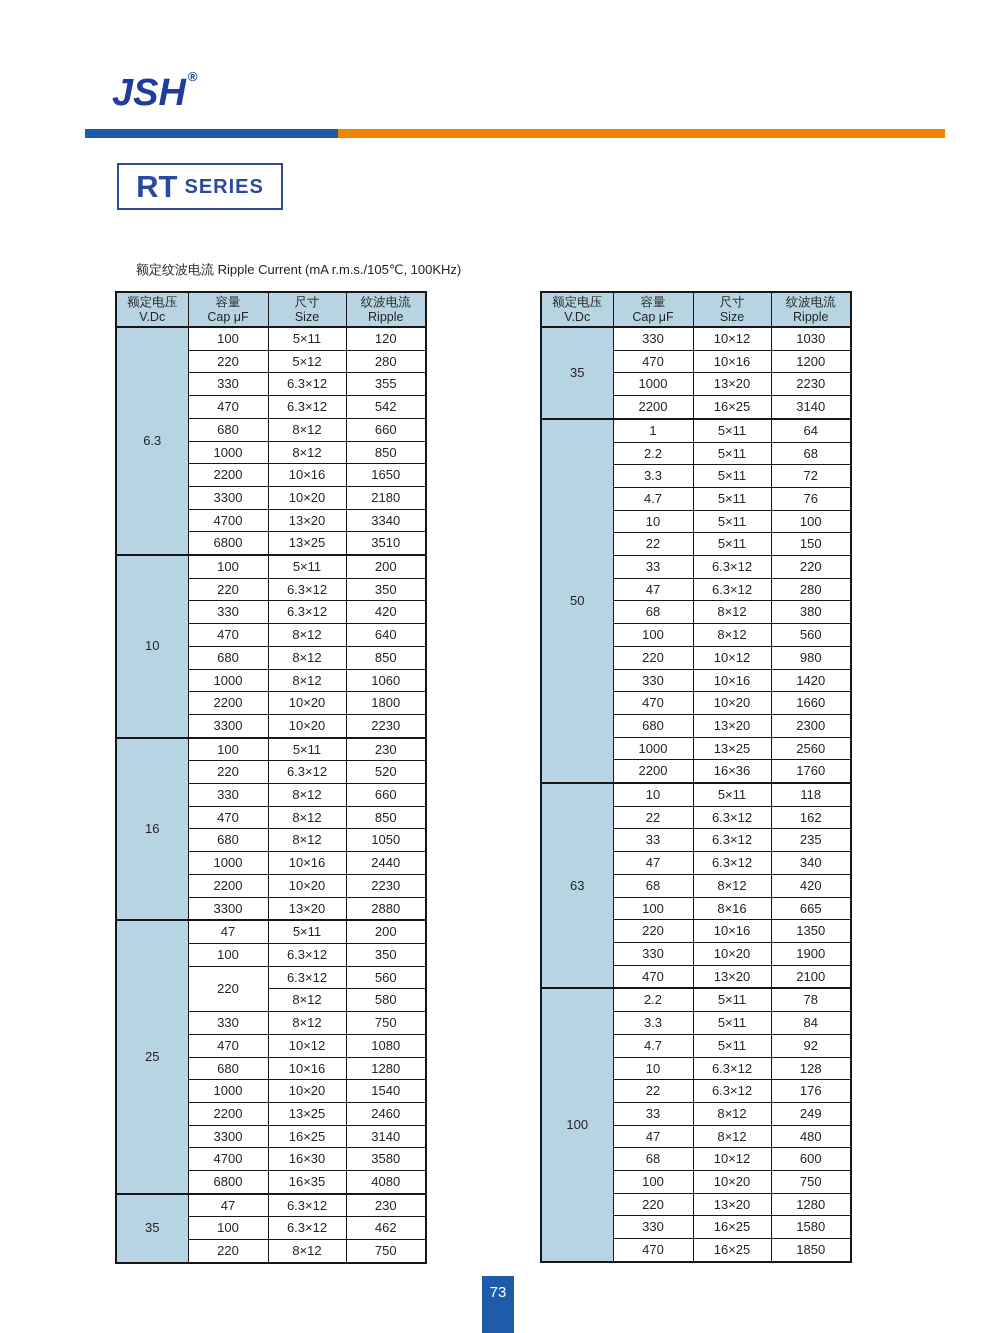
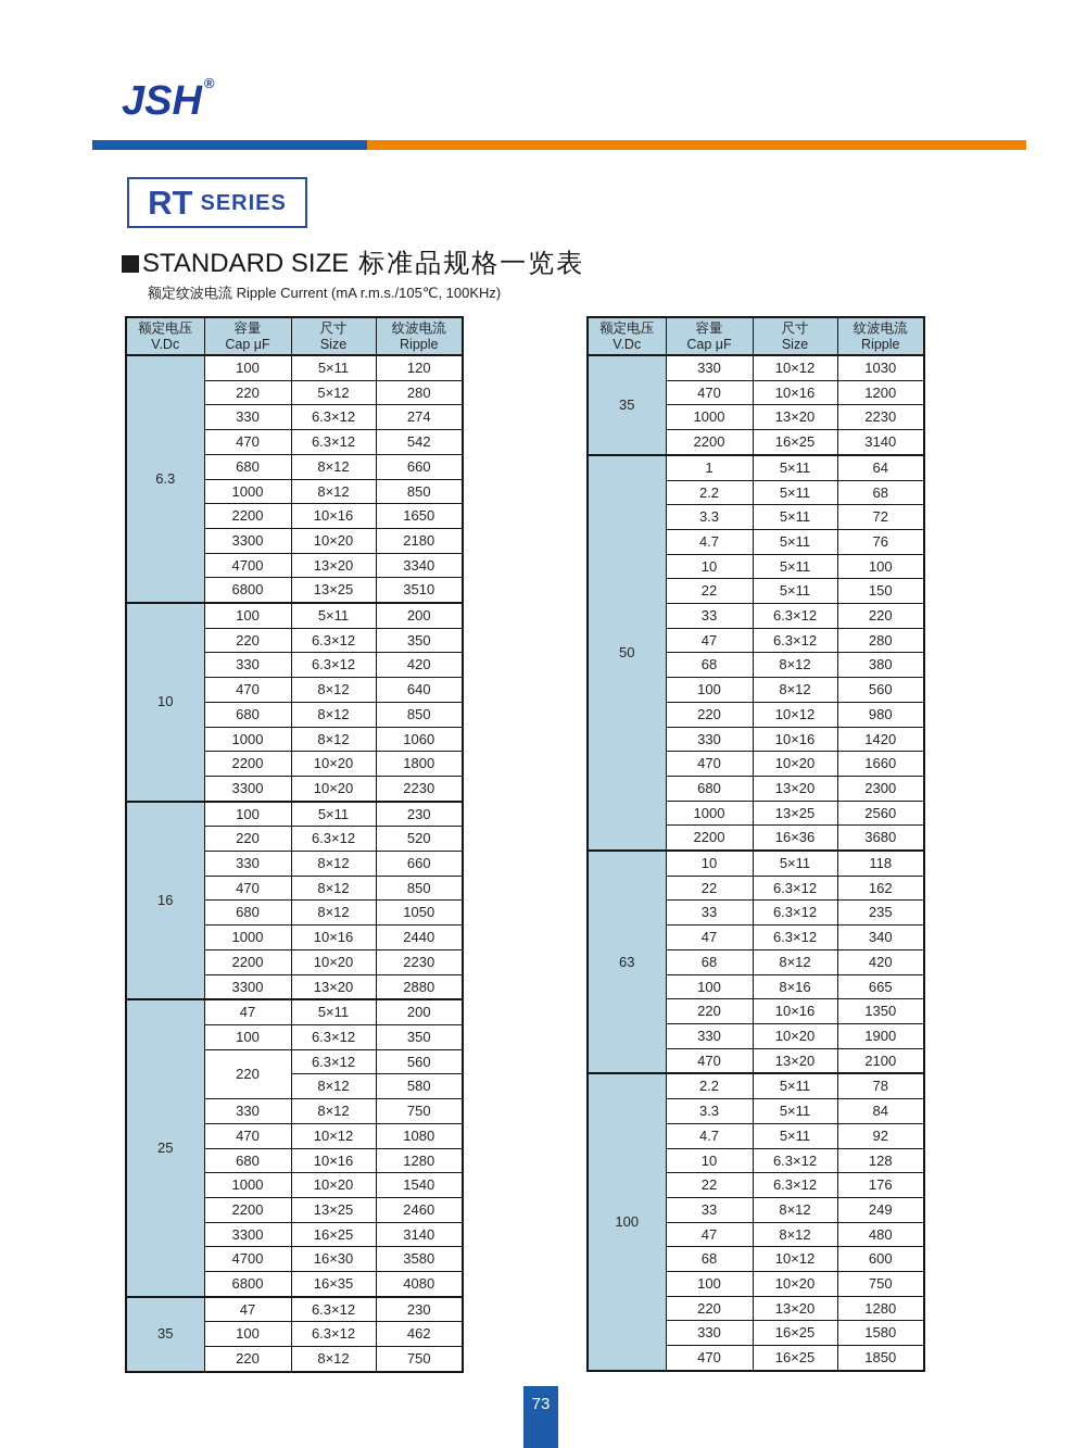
  JSH ®
  RT
  SERIES
+ STANDARD SIZE
+ 标准品规格一览表
  额定纹波电流 Ripple Current (mA r.m.s./105℃, 100KHz)
  额定电压V.Dc	容量Cap μF	尺寸Size	纹波电流Ripple
  6.3	100	5×11	120
  220	5×12	280
- 330	6.3×12	355
+ 330	6.3×12	274
  470	6.3×12	542
  680	8×12	660
  1000	8×12	850
  2200	10×16	1650
  3300	10×20	2180
  4700	13×20	3340
  6800	13×25	3510
  10	100	5×11	200
  220	6.3×12	350
  330	6.3×12	420
  470	8×12	640
  680	8×12	850
  1000	8×12	1060
  2200	10×20	1800
  3300	10×20	2230
  16	100	5×11	230
  220	6.3×12	520
  330	8×12	660
  470	8×12	850
  680	8×12	1050
  1000	10×16	2440
  2200	10×20	2230
  3300	13×20	2880
  25	47	5×11	200
  100	6.3×12	350
  220	6.3×12	560
  8×12	580
  330	8×12	750
  470	10×12	1080
  680	10×16	1280
  1000	10×20	1540
  2200	13×25	2460
  3300	16×25	3140
  4700	16×30	3580
  6800	16×35	4080
  35	47	6.3×12	230
  100	6.3×12	462
  220	8×12	750
  额定电压V.Dc	容量Cap μF	尺寸Size	纹波电流Ripple
  35	330	10×12	1030
  470	10×16	1200
  1000	13×20	2230
  2200	16×25	3140
  50	1	5×11	64
  2.2	5×11	68
  3.3	5×11	72
  4.7	5×11	76
  10	5×11	100
  22	5×11	150
  33	6.3×12	220
  47	6.3×12	280
  68	8×12	380
  100	8×12	560
  220	10×12	980
  330	10×16	1420
  470	10×20	1660
  680	13×20	2300
  1000	13×25	2560
- 2200	16×36	1760
+ 2200	16×36	3680
  63	10	5×11	118
  22	6.3×12	162
  33	6.3×12	235
  47	6.3×12	340
  68	8×12	420
  100	8×16	665
  220	10×16	1350
  330	10×20	1900
  470	13×20	2100
  100	2.2	5×11	78
  3.3	5×11	84
  4.7	5×11	92
  10	6.3×12	128
  22	6.3×12	176
  33	8×12	249
  47	8×12	480
  68	10×12	600
  100	10×20	750
  220	13×20	1280
  330	16×25	1580
  470	16×25	1850
  73
